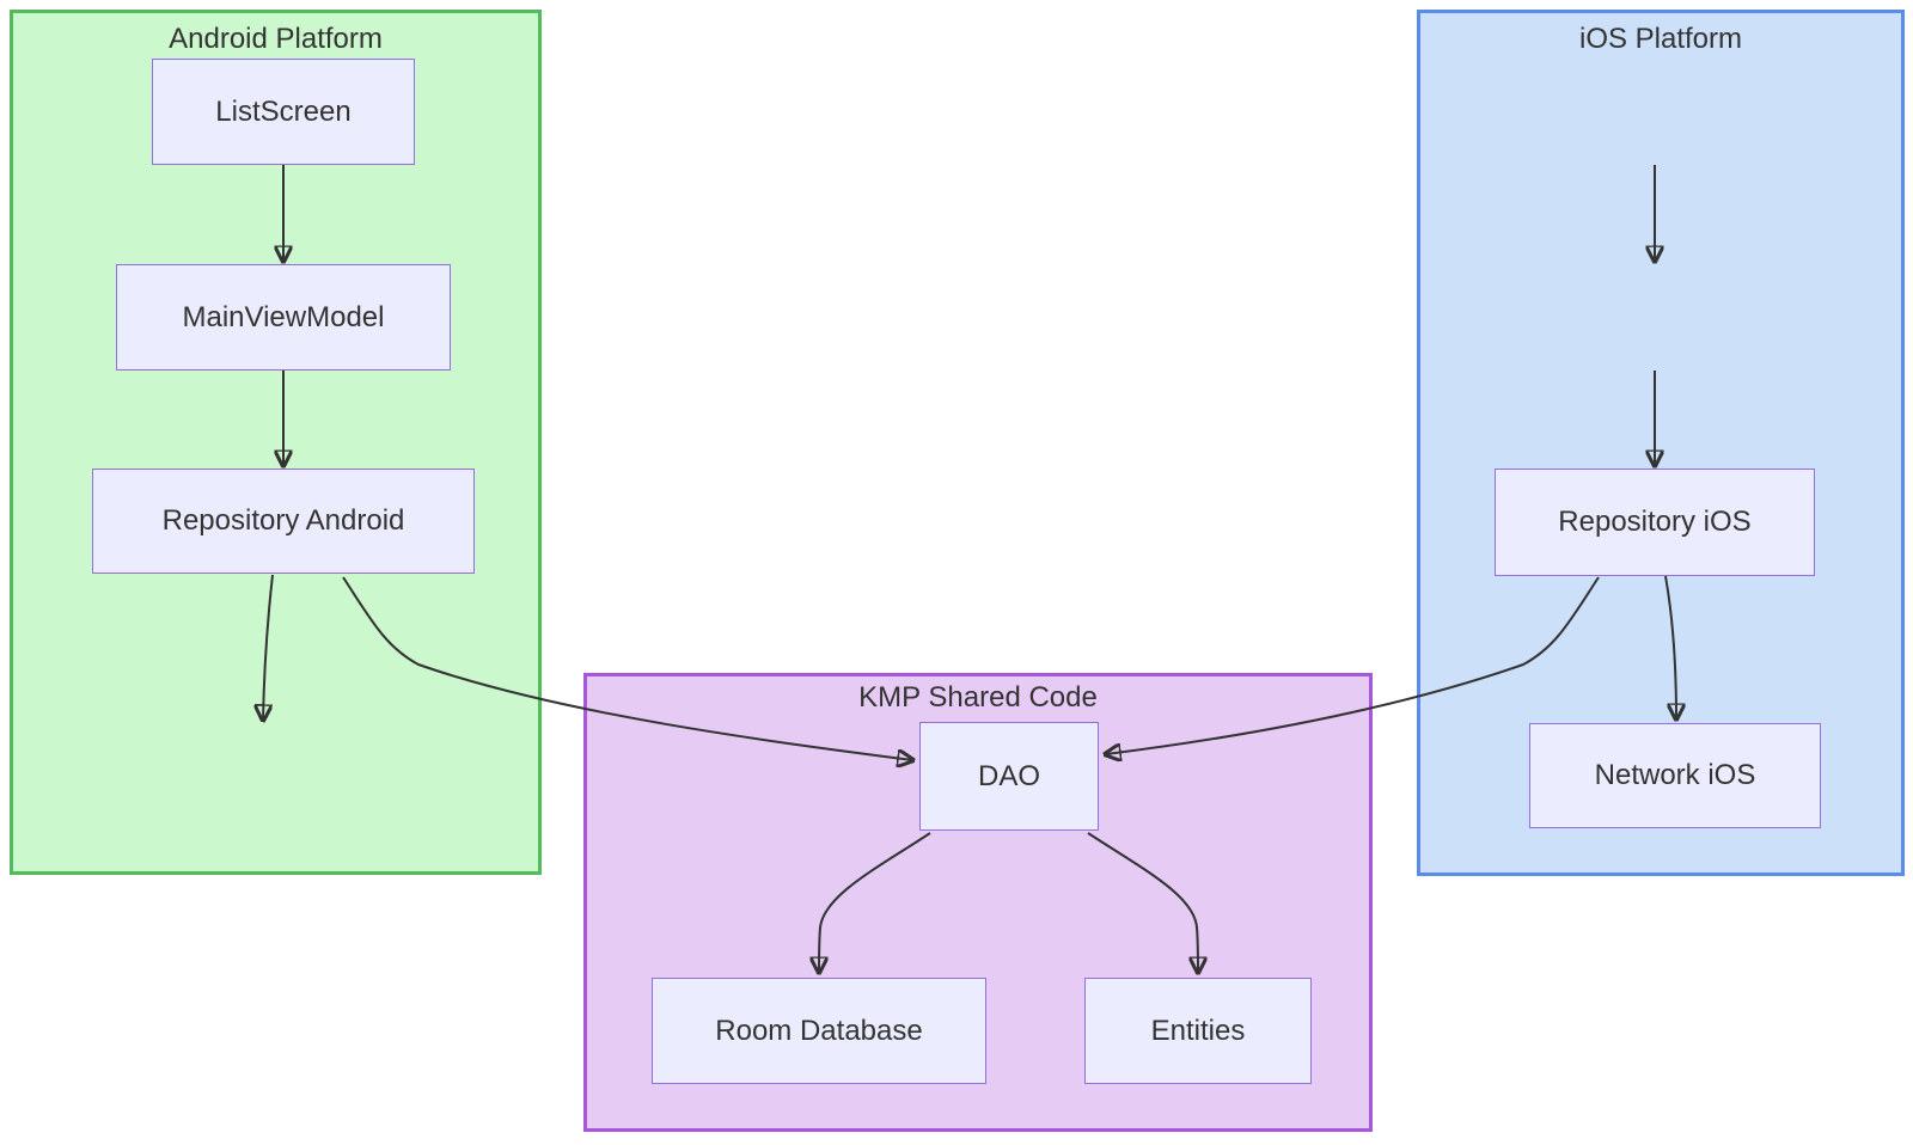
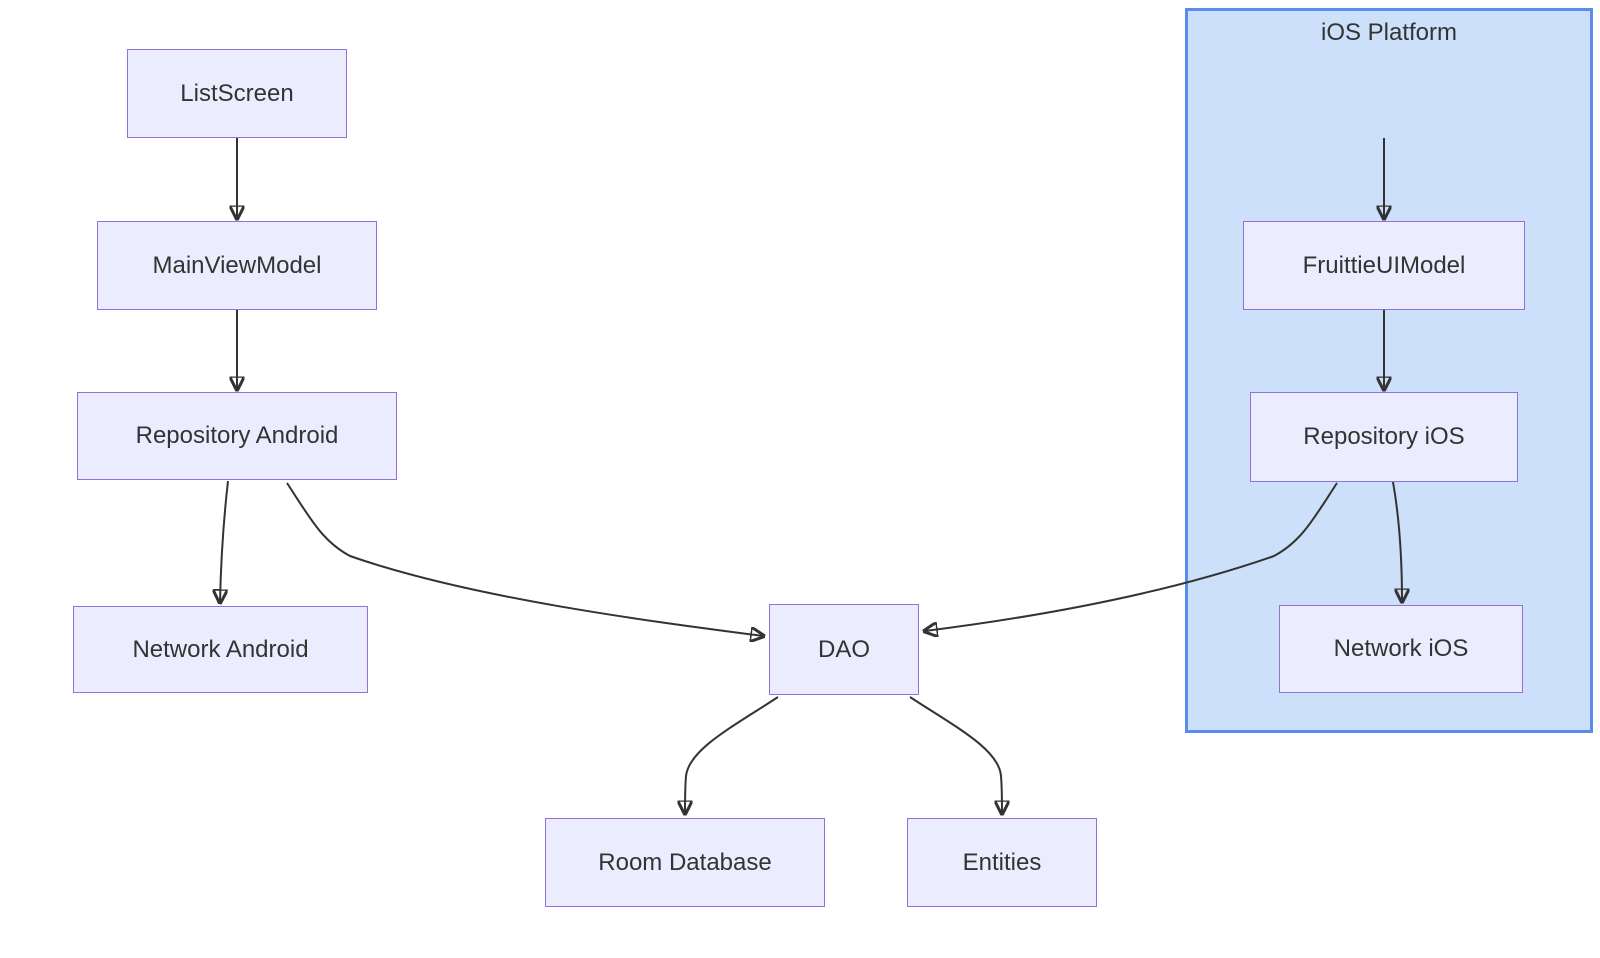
- Android Platform
  iOS Platform
- KMP Shared Code
  ListScreen
  MainViewModel
  Repository Android
+ Network Android
+ FruittieUIModel
  Repository iOS
  Network iOS
  DAO
  Room Database
  Entities
